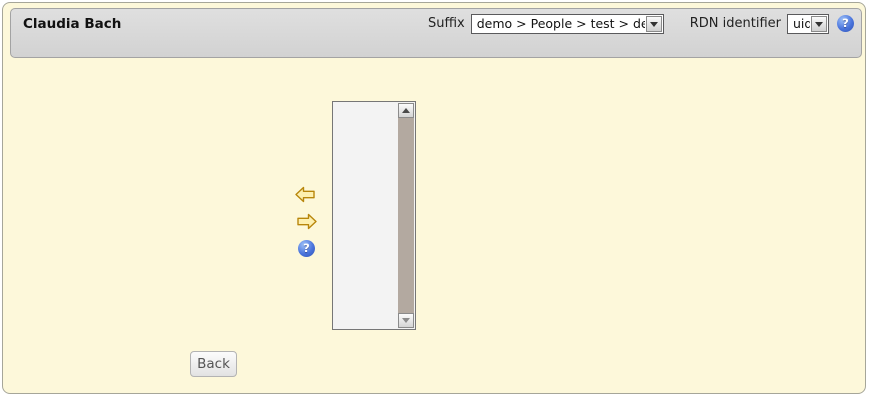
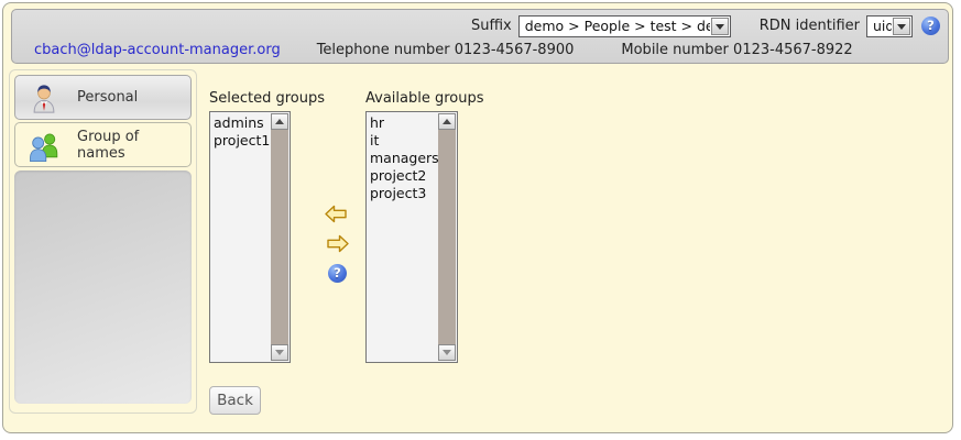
- Claudia Bach
  Suffix
  demo > People > test > d
  RDN identifier
  uid
  ?
+ cbach@ldap-account-manager.org
+ Telephone number 0123-4567-8900
+ Mobile number 0123-4567-8922
+ Personal
+ Group of names
+ Selected groups
+ Available groups
+ admins
+ project1
+ hr
+ it
+ managers
+ project2
+ project3
  ?
  Back
